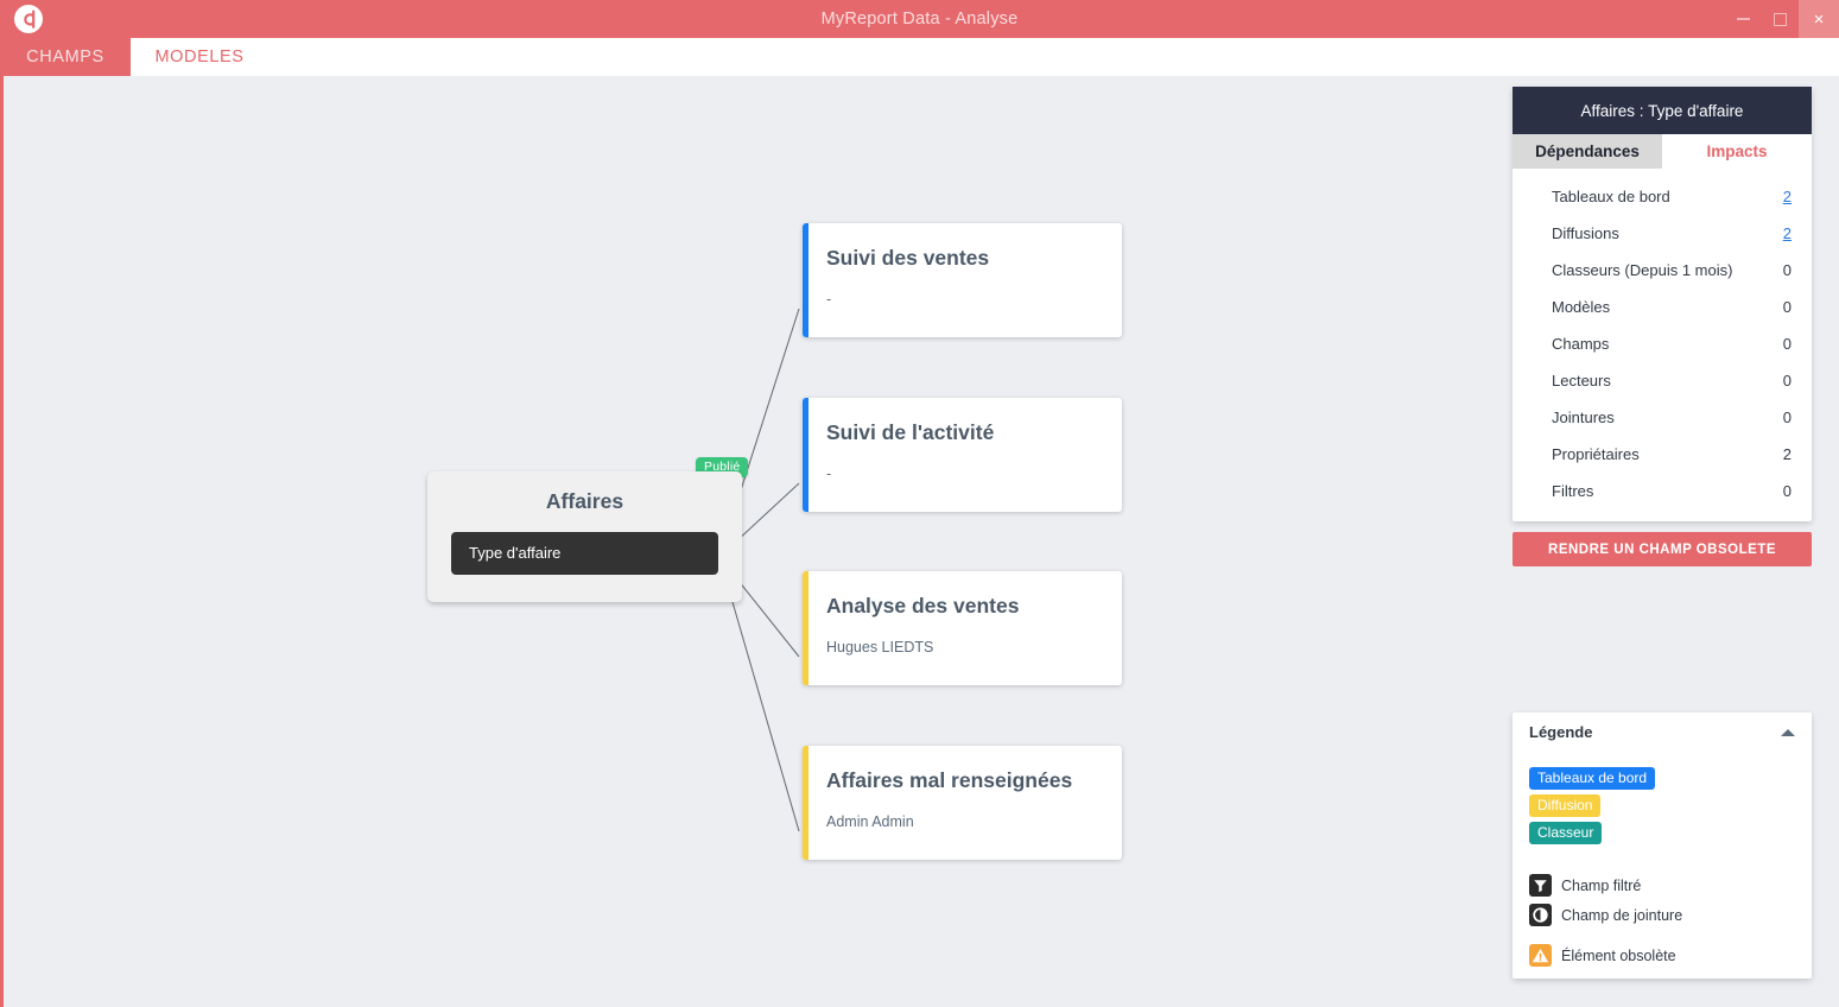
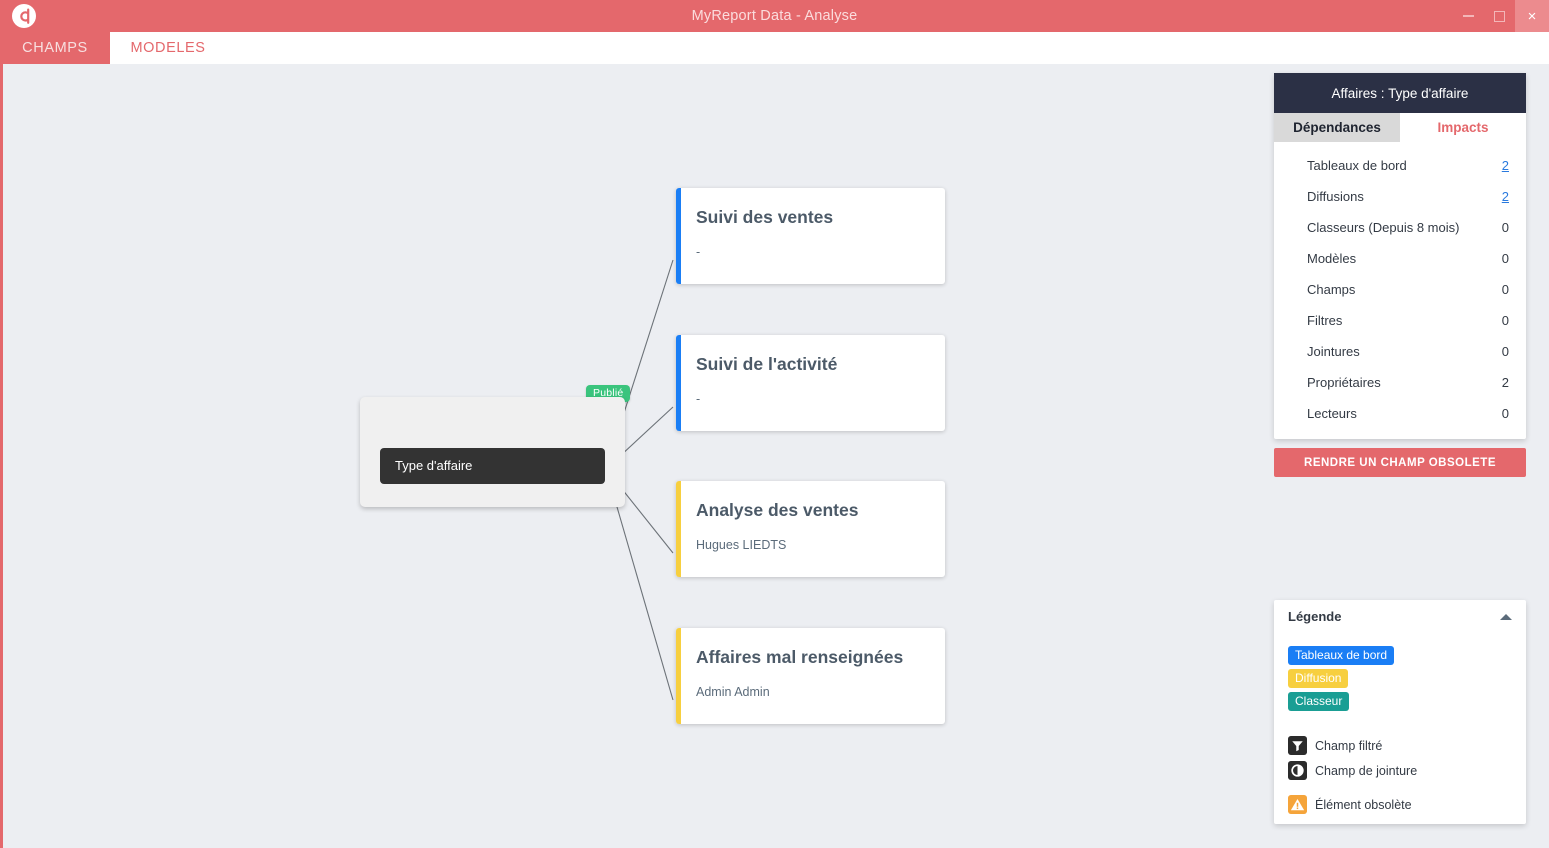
  MyReport Data - Analyse
  ×
  CHAMPS
  MODELES
  Publié
- Affaires
  Type d'affaire
  Suivi des ventes
  -
  Suivi de l'activité
  -
  Analyse des ventes
  Hugues LIEDTS
  Affaires mal renseignées
  Admin Admin
  Affaires : Type d'affaire
  Dépendances
  Impacts
  Tableaux de bord
  2
  Diffusions
  2
- Classeurs (Depuis 1 mois)
+ Classeurs (Depuis 8 mois)
  0
  Modèles
  0
  Champs
  0
- Lecteurs
+ Filtres
  0
  Jointures
  0
  Propriétaires
  2
- Filtres
+ Lecteurs
  0
  RENDRE UN CHAMP OBSOLETE
  Légende
  Tableaux de bord
  Diffusion
  Classeur
  Champ filtré
  Champ de jointure
  Élément obsolète
